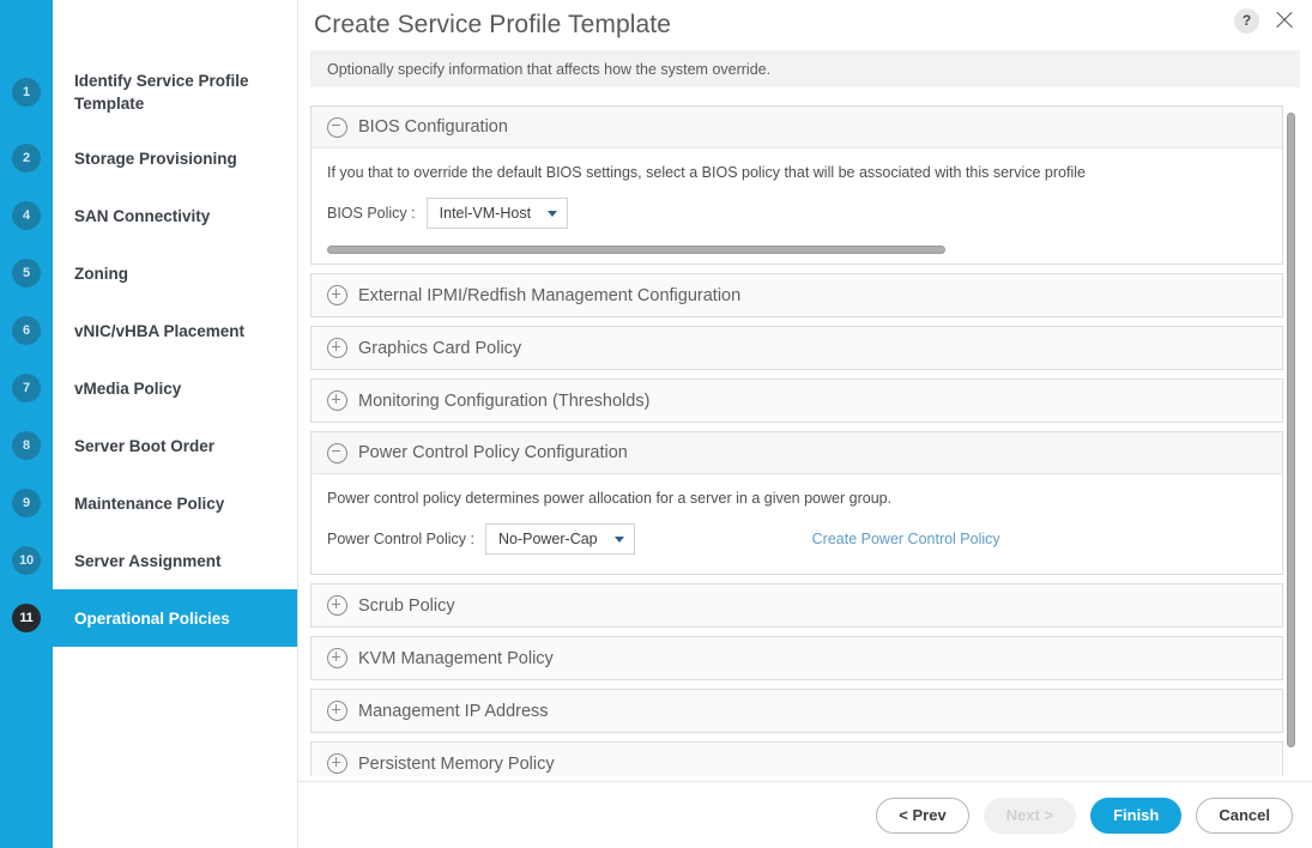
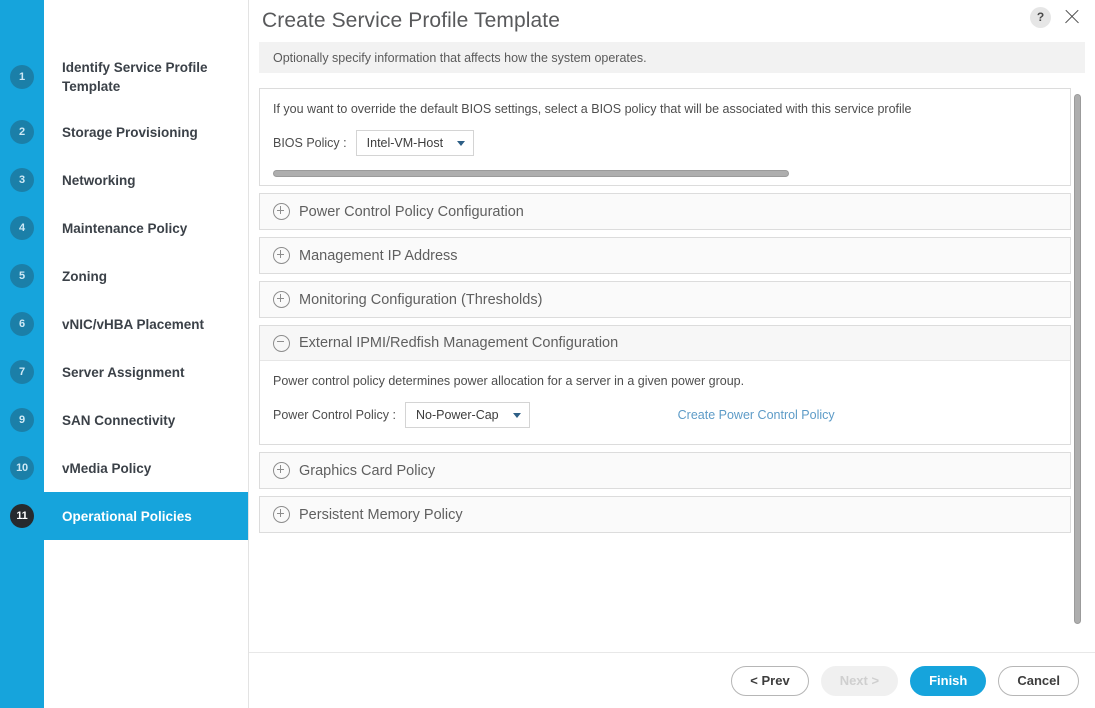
  Identify Service Profile Template
  1
  Storage Provisioning
  2
+ Networking
+ 3
- SAN Connectivity
+ Maintenance Policy
  4
  Zoning
  5
  vNIC/vHBA Placement
  6
- vMedia Policy
+ Server Assignment
  7
- Server Boot Order
- 8
- Maintenance Policy
+ SAN Connectivity
  9
- Server Assignment
+ vMedia Policy
  10
  Operational Policies
  11
  Create Service Profile Template
  ?
- Optionally specify information that affects how the system override.
+ Optionally specify information that affects how the system operates.
- BIOS Configuration
- If you that to override the default BIOS settings, select a BIOS policy that will be associated with this service profile
+ If you want to override the default BIOS settings, select a BIOS policy that will be associated with this service profile
  BIOS Policy :
  Intel-VM-Host
- External IPMI/Redfish Management Configuration
+ Power Control Policy Configuration
- Graphics Card Policy
+ Management IP Address
  Monitoring Configuration (Thresholds)
- Power Control Policy Configuration
+ External IPMI/Redfish Management Configuration
  Power control policy determines power allocation for a server in a given power group.
  Power Control Policy :
  No-Power-Cap
  Create Power Control Policy
- Scrub Policy
- KVM Management Policy
- Management IP Address
+ Graphics Card Policy
  Persistent Memory Policy
  < Prev
  Next >
  Finish
  Cancel
